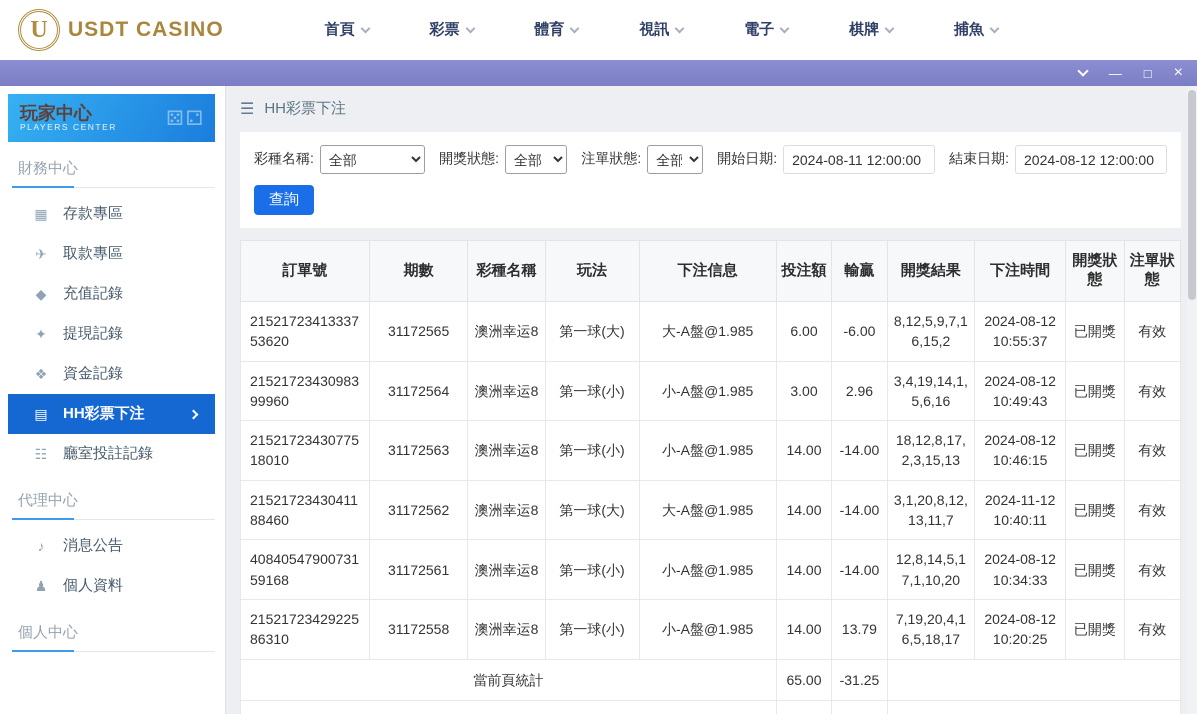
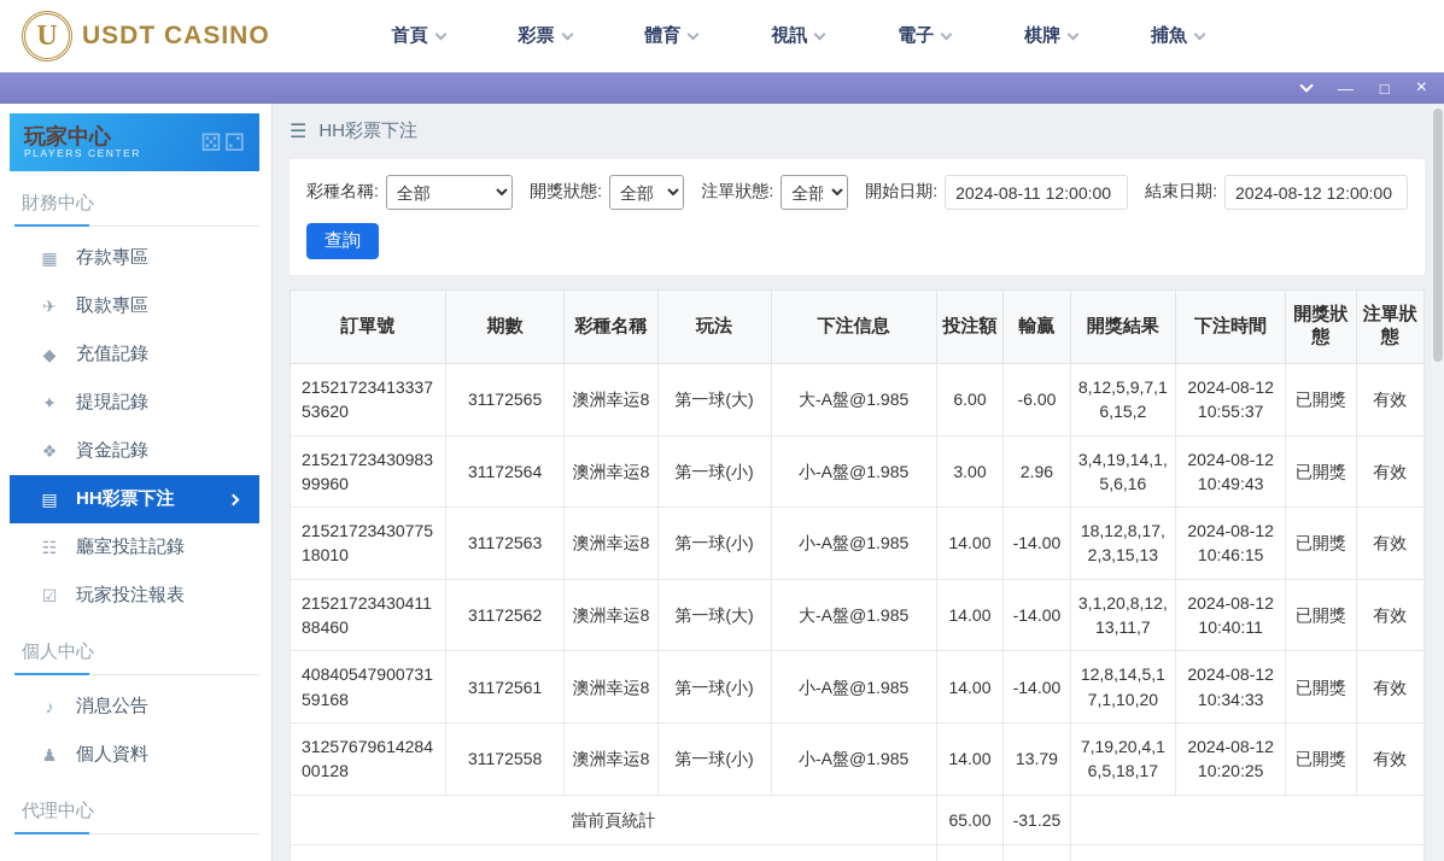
  U
  USDT CASINO
  首頁
  彩票
  體育
  視訊
  電子
  棋牌
  捕魚
  —
  □
  ×
  玩家中心
  PLAYERS CENTER
  ⚄⚁
  財務中心
  ▦
  存款專區
  ✈
  取款專區
  ◆
  充值記錄
  ✦
  提現記錄
  ❖
  資金記錄
  ▤
  HH彩票下注
  ☷
  廳室投註記錄
+ ☑
+ 玩家投注報表
- 代理中心
+ 個人中心
  ♪
  消息公告
  ♟
  個人資料
- 個人中心
+ 代理中心
  ☰
  HH彩票下注
  彩種名稱:
  全部
  開獎狀態:
  全部
  注單狀態:
  全部
  開始日期:
  2024-08-11 12:00:00
  結束日期:
  2024-08-12 12:00:00
  查詢
  訂單號	期數	彩種名稱	玩法	下注信息	投注額	輸贏	開獎結果	下注時間	開獎狀態	注單狀態
  2152172341333753620	31172565	澳洲幸运8	第一球(大)	大-A盤@1.985	6.00	-6.00	8,12,5,9,7,16,15,2	2024-08-12 10:55:37	已開獎	有效
  2152172343098399960	31172564	澳洲幸运8	第一球(小)	小-A盤@1.985	3.00	2.96	3,4,19,14,1,5,6,16	2024-08-12 10:49:43	已開獎	有效
  2152172343077518010	31172563	澳洲幸运8	第一球(小)	小-A盤@1.985	14.00	-14.00	18,12,8,17,2,3,15,13	2024-08-12 10:46:15	已開獎	有效
- 2152172343041188460	31172562	澳洲幸运8	第一球(大)	大-A盤@1.985	14.00	-14.00	3,1,20,8,12,13,11,7	2024-11-12 10:40:11	已開獎	有效
+ 2152172343041188460	31172562	澳洲幸运8	第一球(大)	大-A盤@1.985	14.00	-14.00	3,1,20,8,12,13,11,7	2024-08-12 10:40:11	已開獎	有效
  4084054790073159168	31172561	澳洲幸运8	第一球(小)	小-A盤@1.985	14.00	-14.00	12,8,14,5,17,1,10,20	2024-08-12 10:34:33	已開獎	有效
- 2152172342922586310	31172558	澳洲幸运8	第一球(小)	小-A盤@1.985	14.00	13.79	7,19,20,4,16,5,18,17	2024-08-12 10:20:25	已開獎	有效
+ 3125767961428400128	31172558	澳洲幸运8	第一球(小)	小-A盤@1.985	14.00	13.79	7,19,20,4,16,5,18,17	2024-08-12 10:20:25	已開獎	有效
  當前頁統計	65.00	-31.25
